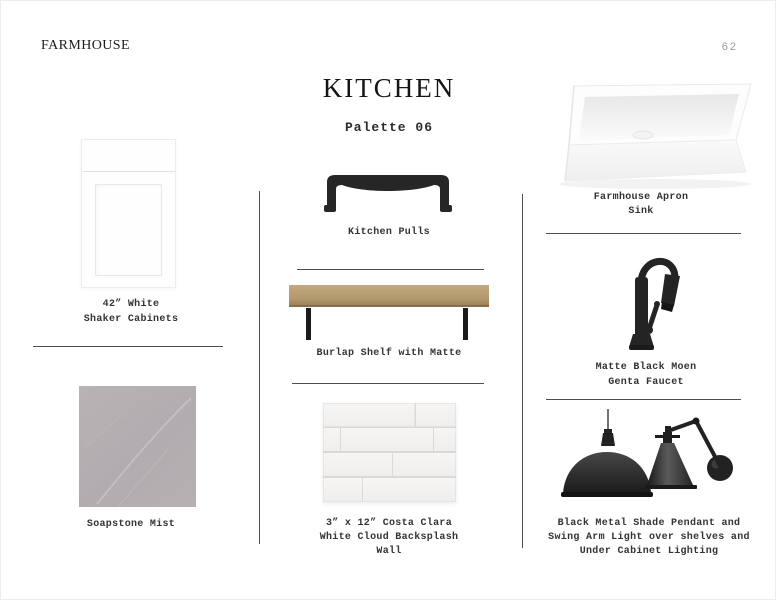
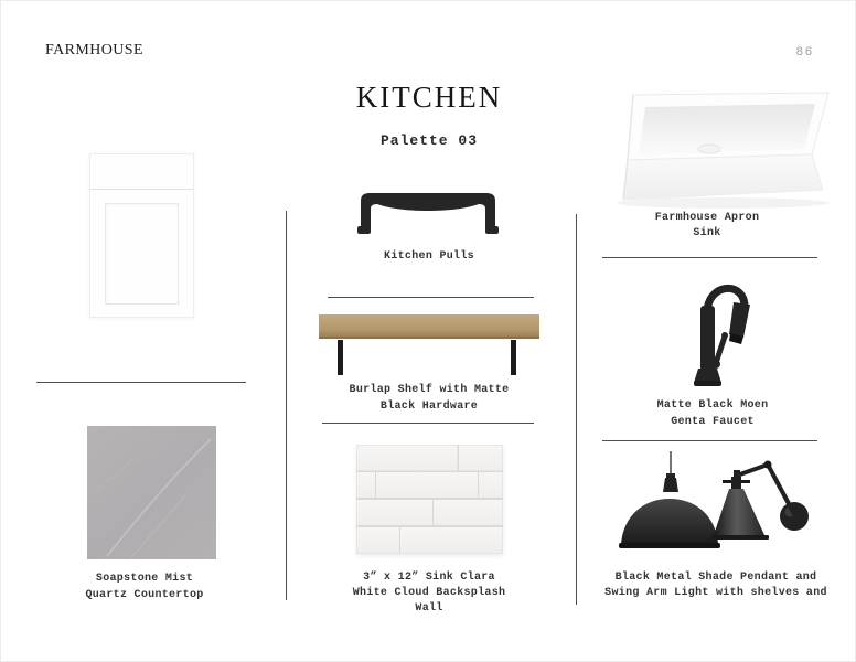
  FARMHOUSE
- 62
+ 86
  KITCHEN
- Palette 06
+ Palette 03
- 42” White
- Shaker Cabinets
  Soapstone Mist
+ Quartz Countertop
  Kitchen Pulls
  Burlap Shelf with Matte
+ Black Hardware
- 3” x 12” Costa Clara
+ 3” x 12” Sink Clara
  White Cloud Backsplash
  Wall
  Farmhouse Apron
  Sink
  Matte Black Moen
  Genta Faucet
  Black Metal Shade Pendant and
- Swing Arm Light over shelves and
+ Swing Arm Light with shelves and
- Under Cabinet Lighting
